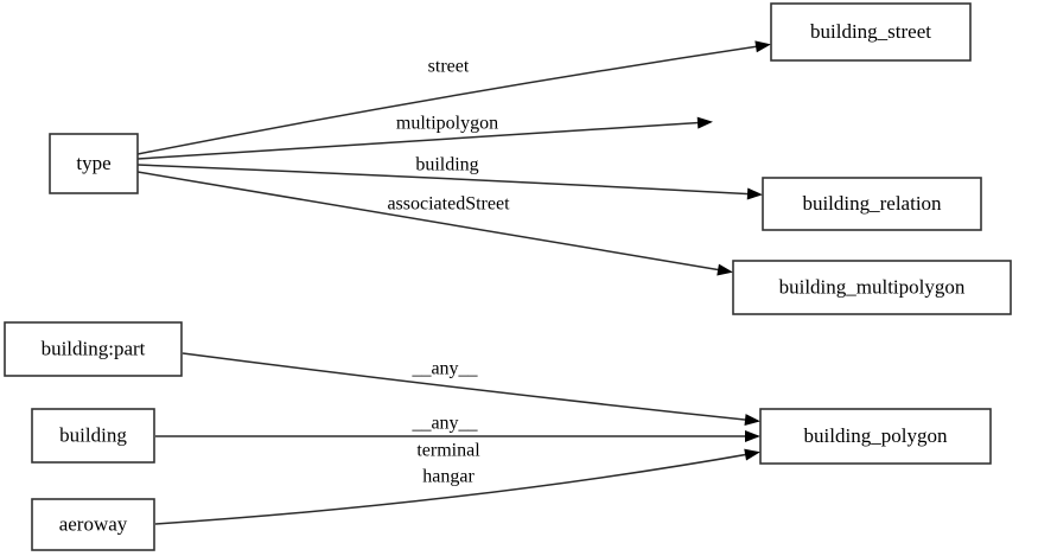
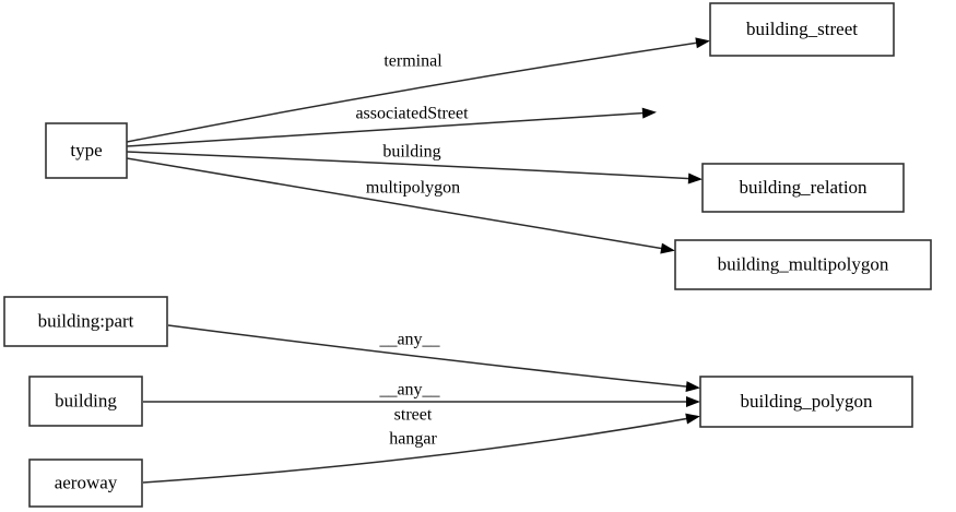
  type
  building_street
  building_relation
  building_multipolygon
  building:part
  building
  aeroway
  building_polygon
- street
+ terminal
- multipolygon
+ associatedStreet
  building
- associatedStreet
+ multipolygon
  __any__
  __any__
- terminal
+ street
  hangar
